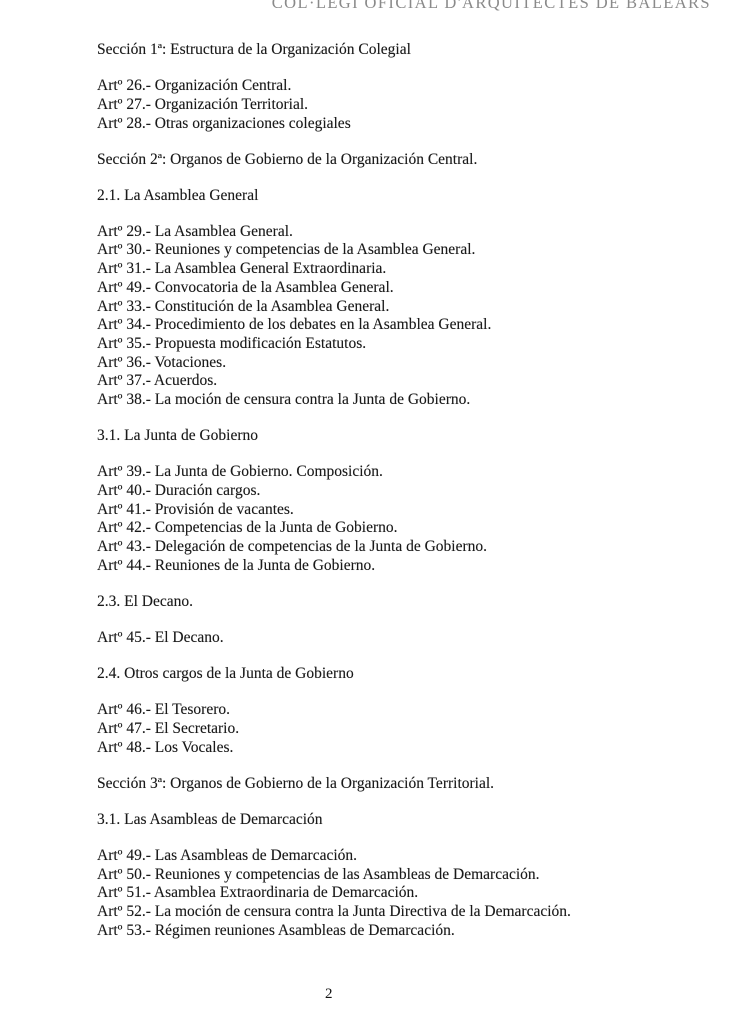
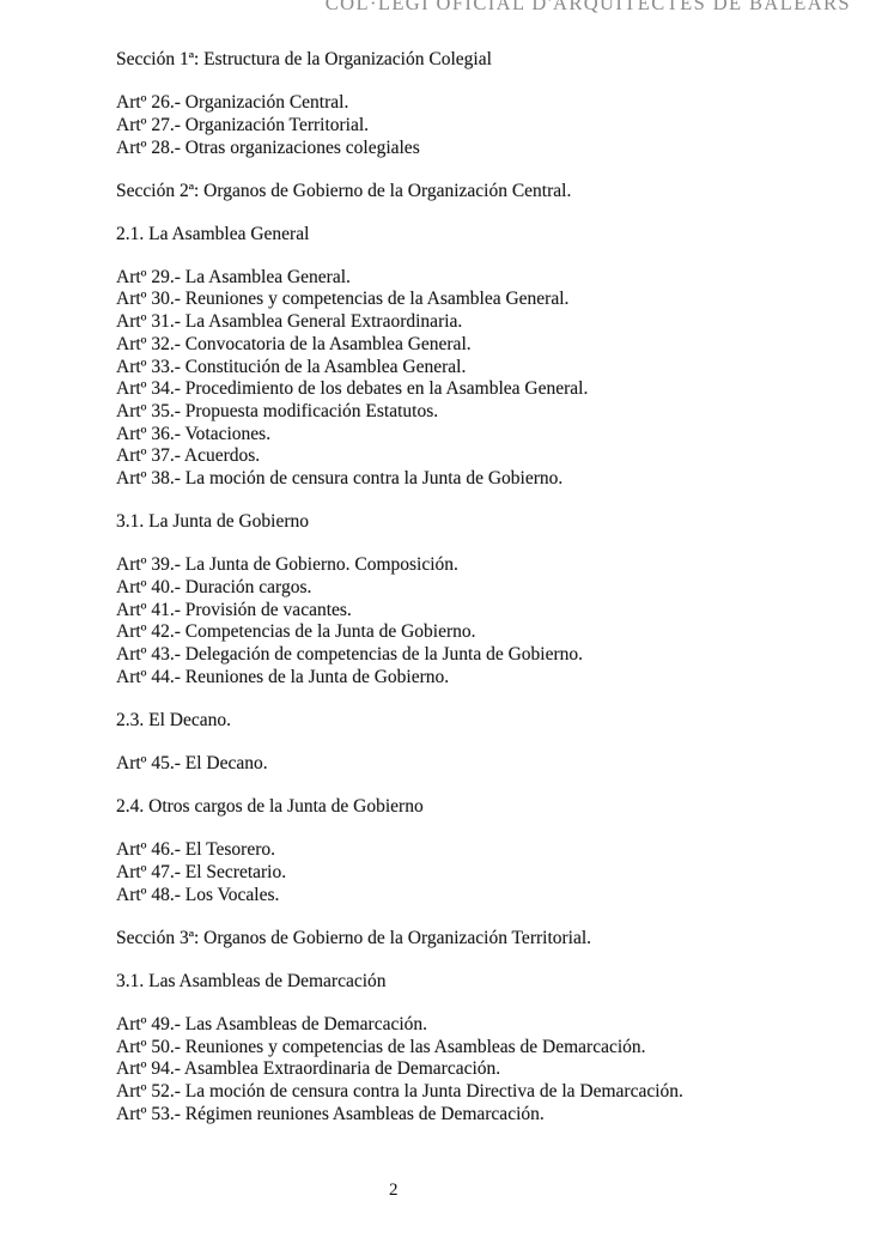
  COL·LEGI OFICIAL D'ARQUITECTES DE BALEARS
  Sección 1ª: Estructura de la Organización Colegial
  Artº 26.- Organización Central.
  Artº 27.- Organización Territorial.
  Artº 28.- Otras organizaciones colegiales
  Sección 2ª: Organos de Gobierno de la Organización Central.
  2.1. La Asamblea General
  Artº 29.- La Asamblea General.
  Artº 30.- Reuniones y competencias de la Asamblea General.
  Artº 31.- La Asamblea General Extraordinaria.
- Artº 49.- Convocatoria de la Asamblea General.
+ Artº 32.- Convocatoria de la Asamblea General.
  Artº 33.- Constitución de la Asamblea General.
  Artº 34.- Procedimiento de los debates en la Asamblea General.
  Artº 35.- Propuesta modificación Estatutos.
  Artº 36.- Votaciones.
  Artº 37.- Acuerdos.
  Artº 38.- La moción de censura contra la Junta de Gobierno.
  3.1. La Junta de Gobierno
  Artº 39.- La Junta de Gobierno. Composición.
  Artº 40.- Duración cargos.
  Artº 41.- Provisión de vacantes.
  Artº 42.- Competencias de la Junta de Gobierno.
  Artº 43.- Delegación de competencias de la Junta de Gobierno.
  Artº 44.- Reuniones de la Junta de Gobierno.
  2.3. El Decano.
  Artº 45.- El Decano.
  2.4. Otros cargos de la Junta de Gobierno
  Artº 46.- El Tesorero.
  Artº 47.- El Secretario.
  Artº 48.- Los Vocales.
  Sección 3ª: Organos de Gobierno de la Organización Territorial.
  3.1. Las Asambleas de Demarcación
  Artº 49.- Las Asambleas de Demarcación.
  Artº 50.- Reuniones y competencias de las Asambleas de Demarcación.
- Artº 51.- Asamblea Extraordinaria de Demarcación.
+ Artº 94.- Asamblea Extraordinaria de Demarcación.
  Artº 52.- La moción de censura contra la Junta Directiva de la Demarcación.
  Artº 53.- Régimen reuniones Asambleas de Demarcación.
  2
